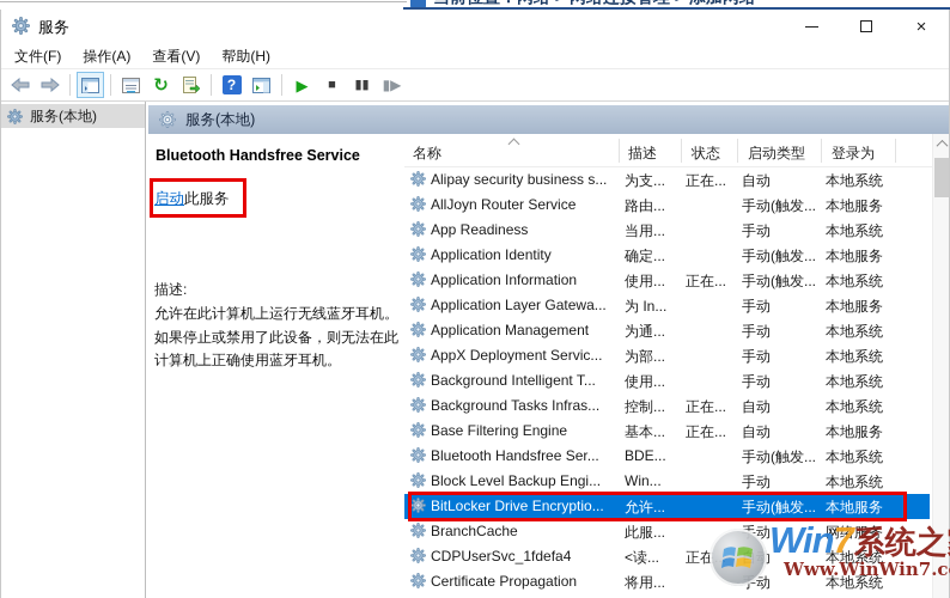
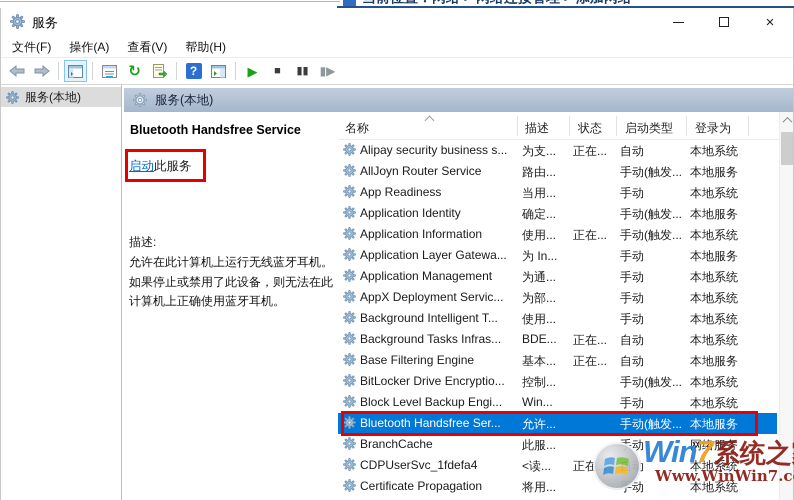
  服务
  ×
  文件(F)
  操作(A)
  查看(V)
  帮助(H)
  ↻
  ?
  ▶
  ■
  ▮▮
  ▮▶
  服务(本地)
  服务(本地)
  Bluetooth Handsfree Service
  启动此服务
  描述:
  允许在此计算机上运行无线蓝牙耳机。如果停止或禁用了此设备，则无法在此计算机上正确使用蓝牙耳机。
  名称
  描述
  状态
  启动类型
  登录为
  Alipay security business s...
  为支...
  正在...
  自动
  本地系统
  AllJoyn Router Service
  路由...
  手动(触发...
  本地服务
  App Readiness
  当用...
  手动
  本地系统
  Application Identity
  确定...
  手动(触发...
  本地服务
  Application Information
  使用...
  正在...
  手动(触发...
  本地系统
  Application Layer Gatewa...
  为 In...
  手动
  本地服务
  Application Management
  为通...
  手动
  本地系统
  AppX Deployment Servic...
  为部...
  手动
  本地系统
  Background Intelligent T...
  使用...
  手动
  本地系统
  Background Tasks Infras...
- 控制...
+ BDE...
  正在...
  自动
  本地系统
  Base Filtering Engine
  基本...
  正在...
  自动
  本地服务
- Bluetooth Handsfree Ser...
+ BitLocker Drive Encryptio...
- BDE...
+ 控制...
  手动(触发...
  本地系统
  Block Level Backup Engi...
  Win...
  手动
  本地系统
- BitLocker Drive Encryptio...
+ Bluetooth Handsfree Ser...
  允许...
  手动(触发...
  本地服务
  BranchCache
  此服...
  网络服务
  CDPUserSvc_1fdefa4
  <读...
  本地系统
  Certificate Propagation
  将用...
  本地系统
  Win7系统之
  Www.WinWin7.c
